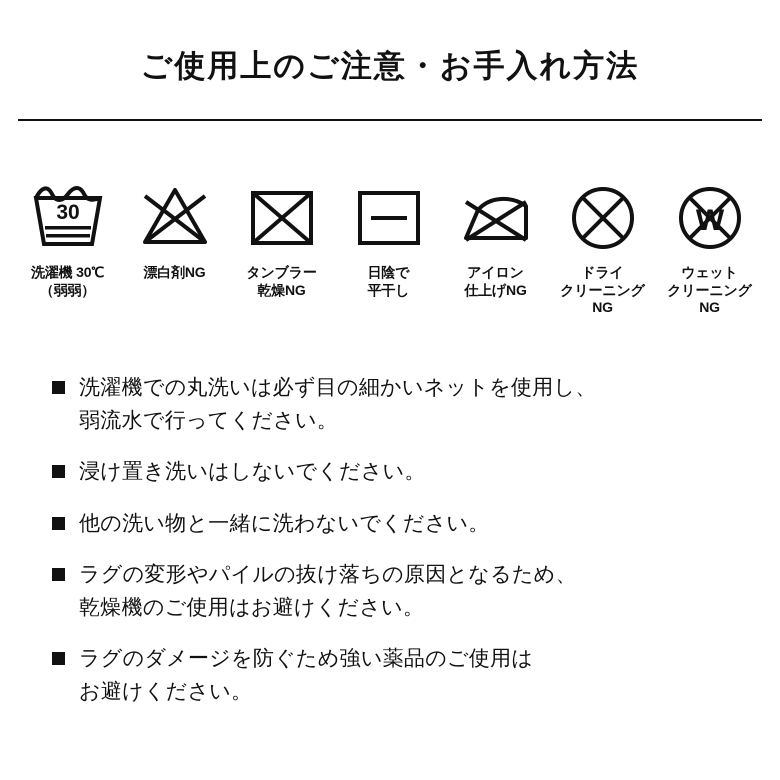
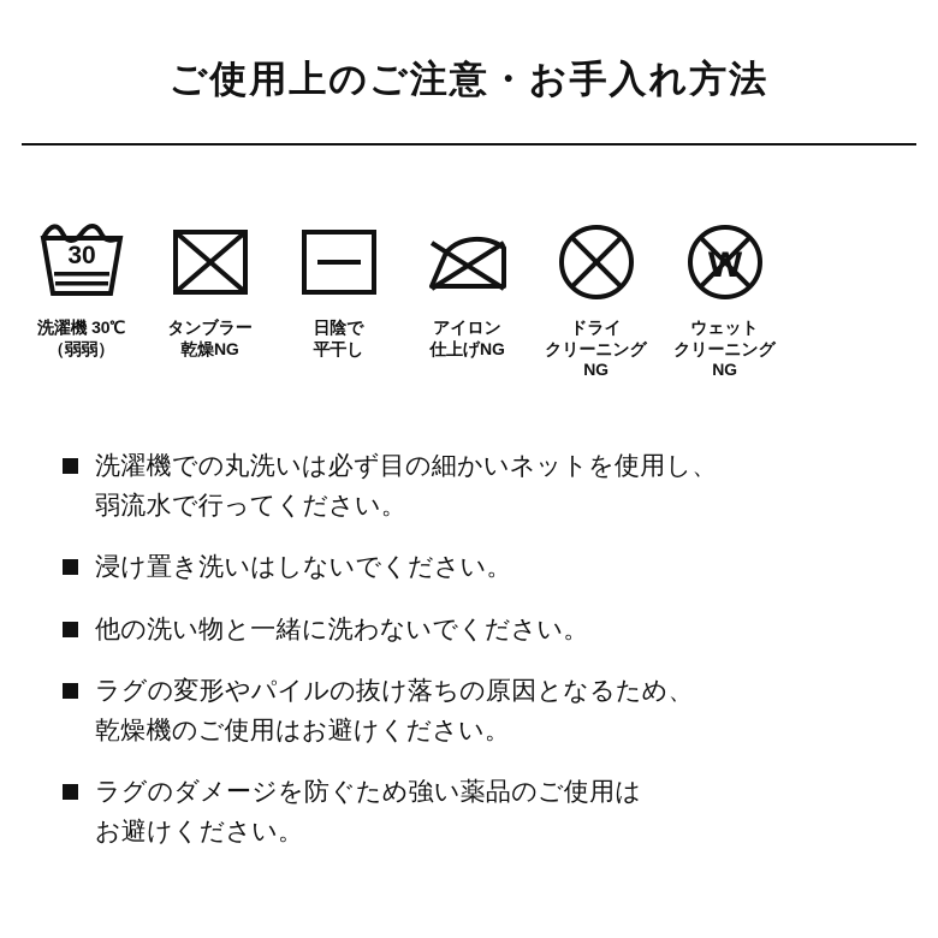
  ご使用上のご注意・お手入れ方法
  30
  洗濯機 30℃
  （弱弱）
- 漂白剤NG
  タンブラー
  乾燥NG
  日陰で
  平干し
  アイロン
  仕上げNG
  ドライ
  クリーニング
  NG
  ウェット
  クリーニング
  NG
  洗濯機での丸洗いは必ず目の細かいネットを使用し、
  弱流水で行ってください。
  浸け置き洗いはしないでください。
  他の洗い物と一緒に洗わないでください。
  ラグの変形やパイルの抜け落ちの原因となるため、
  乾燥機のご使用はお避けください。
  ラグのダメージを防ぐため強い薬品のご使用は
  お避けください。
